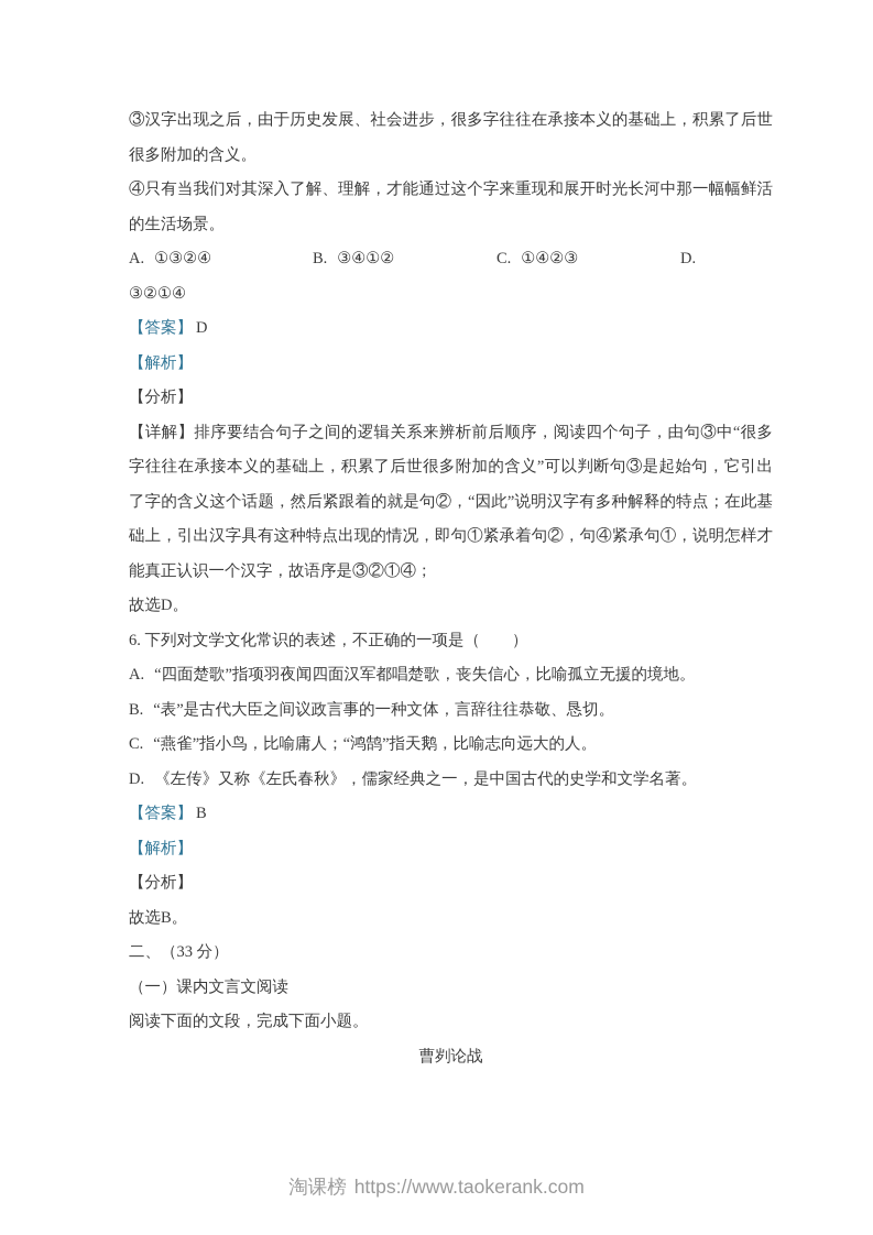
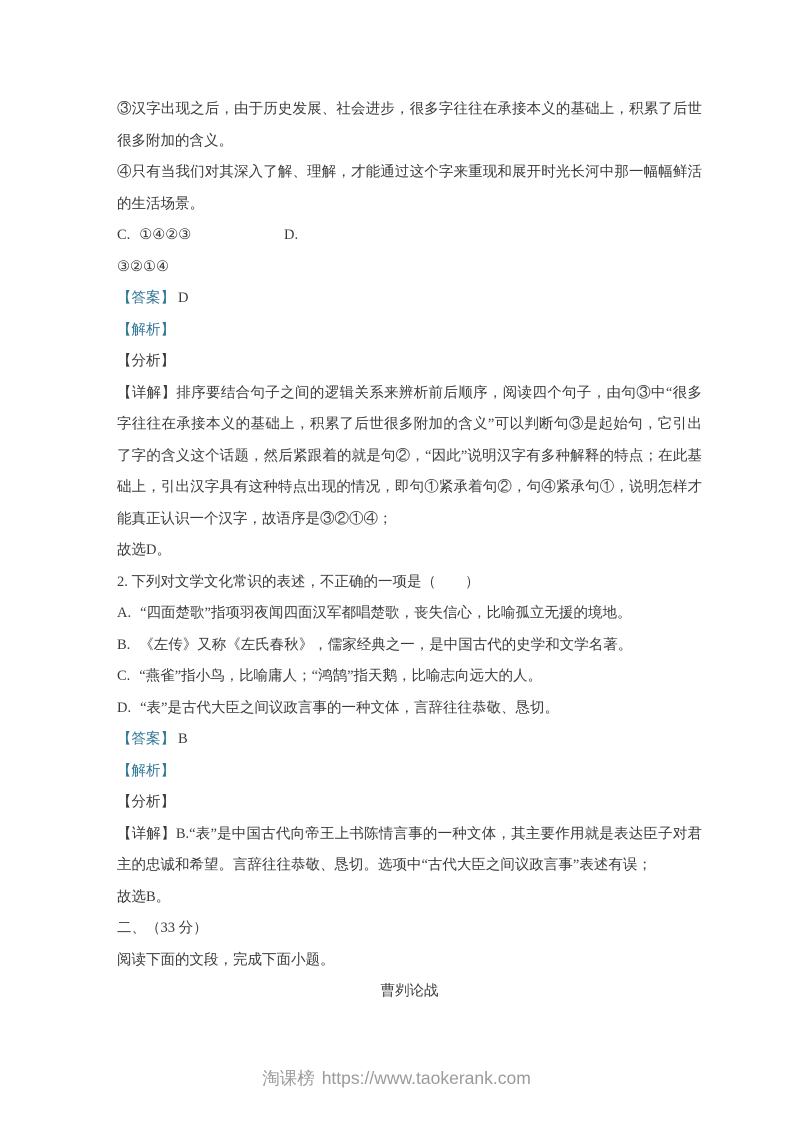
  ③汉字出现之后，由于历史发展、社会进步，很多字往往在承接本义的基础上，积累了后世很多附加的含义。
  ④只有当我们对其深入了解、理解，才能通过这个字来重现和展开时光长河中那一幅幅鲜活的生活场景。
- A. ①③②④
- B. ③④①②
  C. ①④②③
  D.
  ③②①④
  【答案】 D
  【解析】
  【分析】
  【详解】排序要结合句子之间的逻辑关系来辨析前后顺序，阅读四个句子，由句③中“很多字往往在承接本义的基础上，积累了后世很多附加的含义”可以判断句③是起始句，它引出了字的含义这个话题，然后紧跟着的就是句②，“因此”说明汉字有多种解释的特点；在此基础上，引出汉字具有这种特点出现的情况，即句①紧承着句②，句④紧承句①，说明怎样才能真正认识一个汉字，故语序是③②①④；
  故选D。
- 6. 下列对文学文化常识的表述，不正确的一项是（ ）
+ 2. 下列对文学文化常识的表述，不正确的一项是（ ）
  A. “四面楚歌”指项羽夜闻四面汉军都唱楚歌，丧失信心，比喻孤立无援的境地。
- B. “表”是古代大臣之间议政言事的一种文体，言辞往往恭敬、恳切。
+ B. 《左传》又称《左氏春秋》，儒家经典之一，是中国古代的史学和文学名著。
  C. “燕雀”指小鸟，比喻庸人；“鸿鹄”指天鹅，比喻志向远大的人。
- D. 《左传》又称《左氏春秋》，儒家经典之一，是中国古代的史学和文学名著。
+ D. “表”是古代大臣之间议政言事的一种文体，言辞往往恭敬、恳切。
  【答案】 B
  【解析】
  【分析】
+ 【详解】B.“表”是中国古代向帝王上书陈情言事的一种文体，其主要作用就是表达臣子对君主的忠诚和希望。言辞往往恭敬、恳切。选项中“古代大臣之间议政言事”表述有误；
  故选B。
  二、（33 分）
- （一）课内文言文阅读
  阅读下面的文段，完成下面小题。
  曹刿论战
  淘课榜 https://www.taokerank.com
